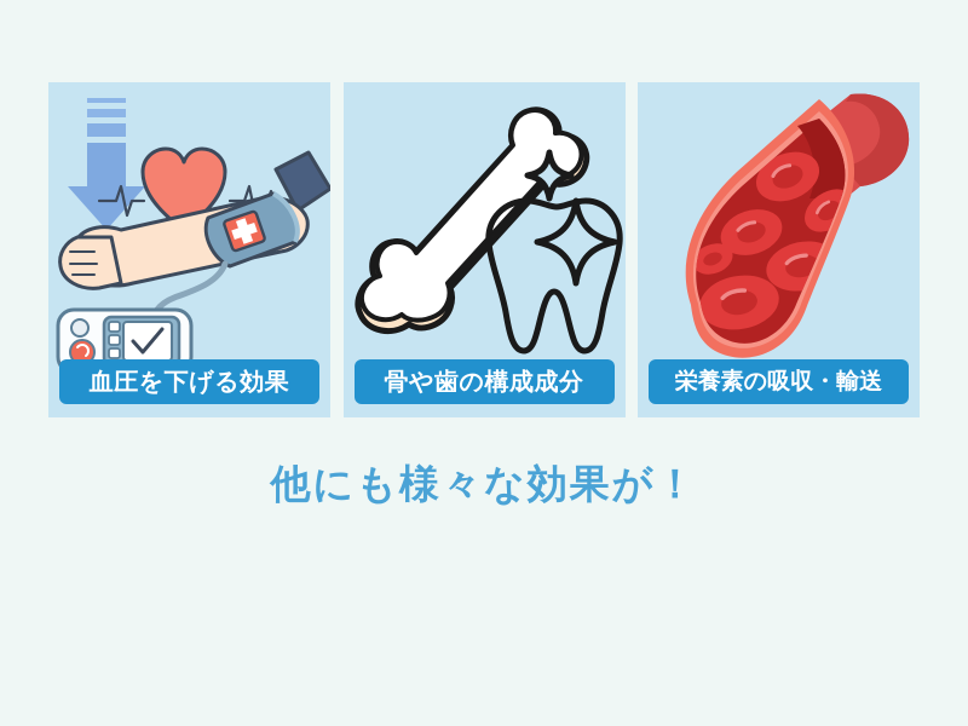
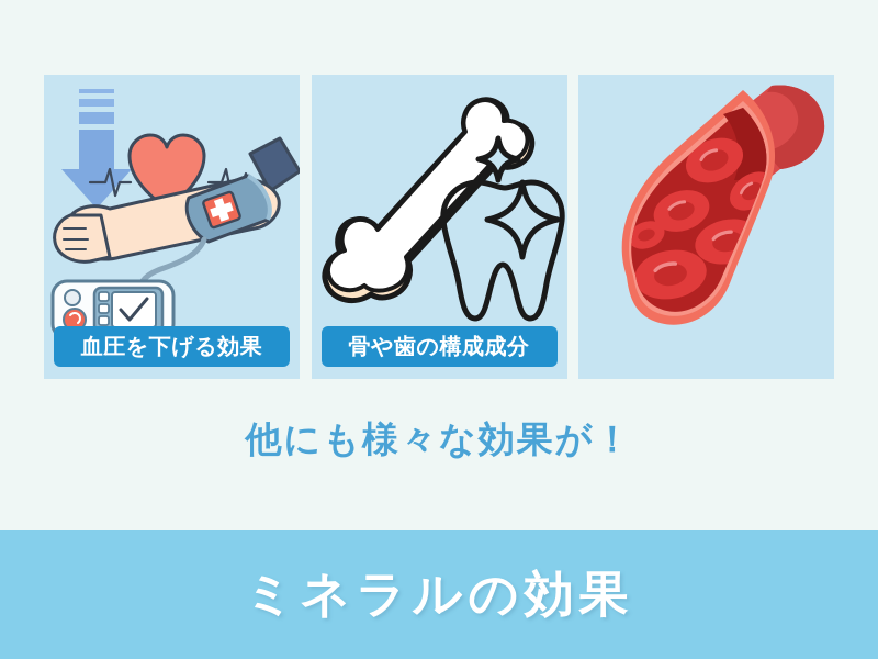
  血圧を下げる効果
  骨や歯の構成成分
- 栄養素の吸収・輸送
  他にも様々な効果が！
+ ミネラルの効果
